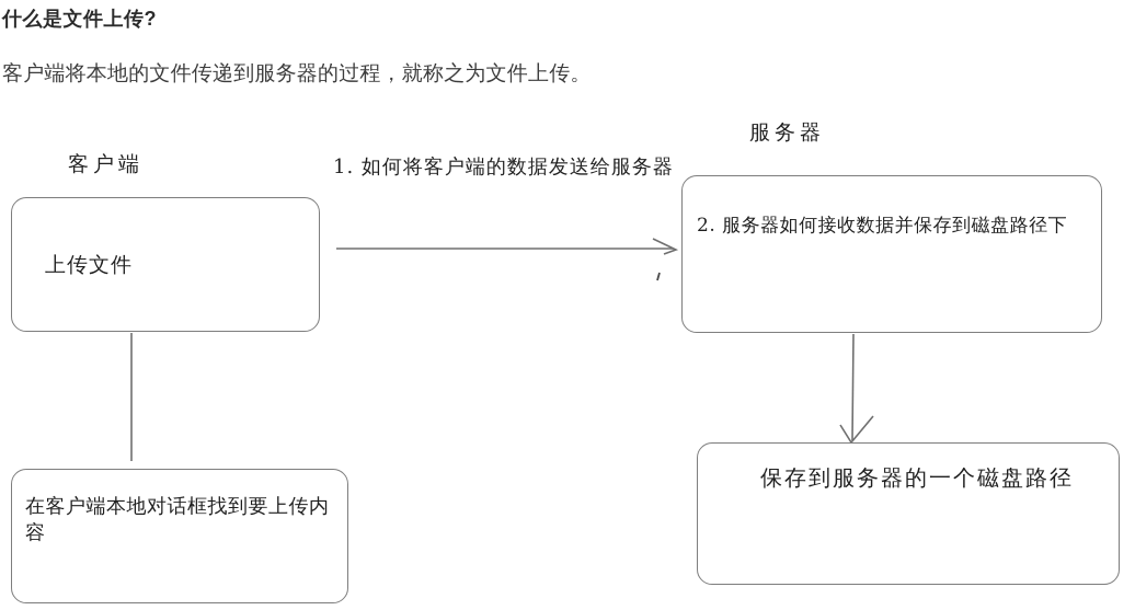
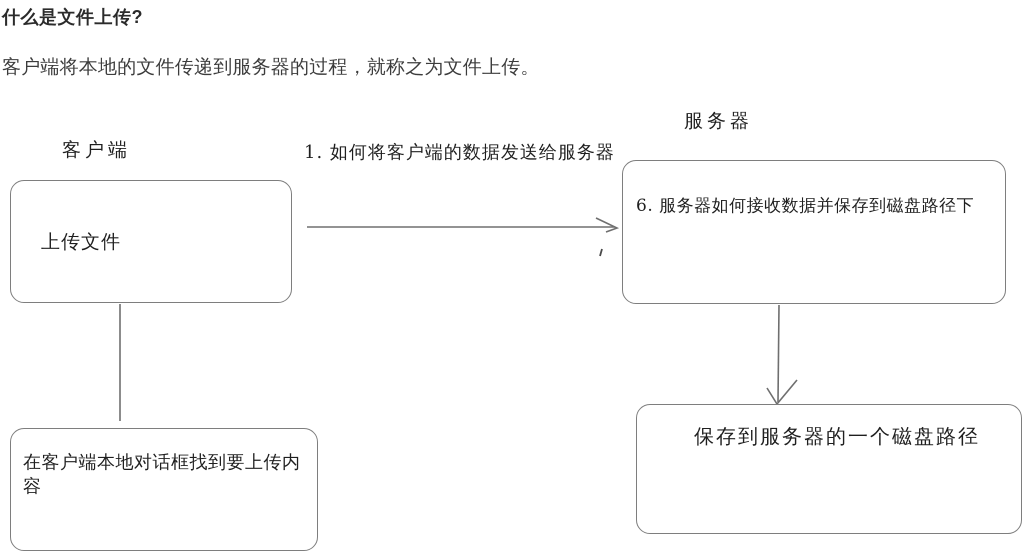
  什么是文件上传?
  客户端将本地的文件传递到服务器的过程，就称之为文件上传。
  客户端
  服务器
  1. 如何将客户端的数据发送给服务器
  上传文件
- 2. 服务器如何接收数据并保存到磁盘路径下
+ 6. 服务器如何接收数据并保存到磁盘路径下
  在客户端本地对话框找到要上传内容
  保存到服务器的一个磁盘路径
